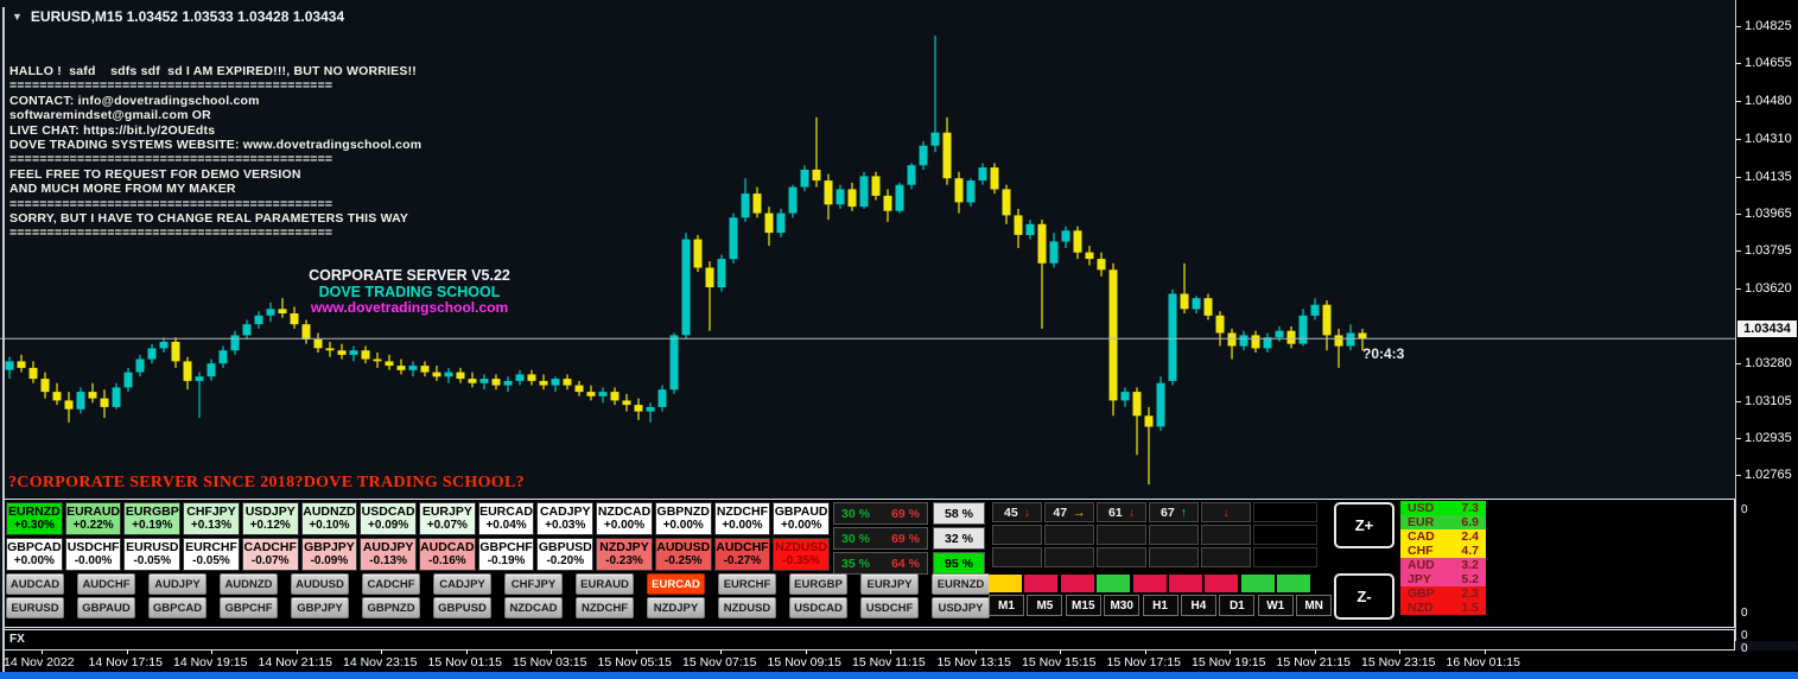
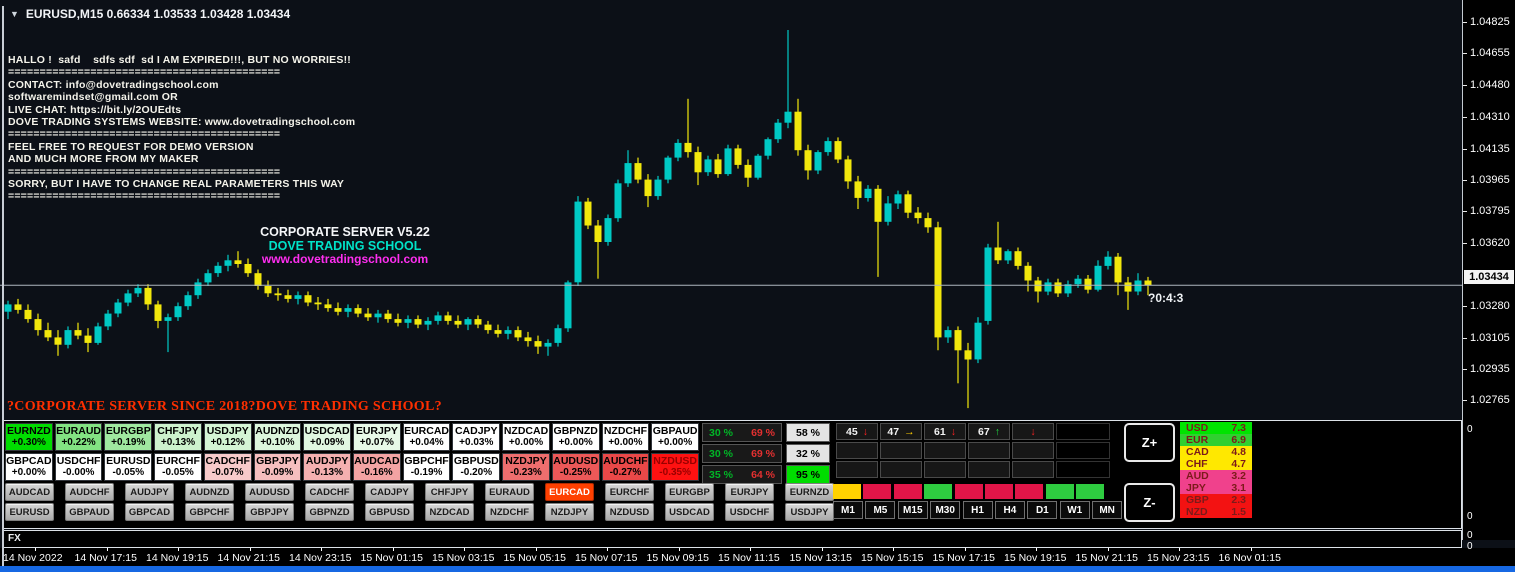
  ▼
- EURUSD,M15 1.03452 1.03533 1.03428 1.03434
+ EURUSD,M15 0.66334 1.03533 1.03428 1.03434
  HALLO ! safd sdfs sdf sd I AM EXPIRED!!!, BUT NO WORRIES!!
  ===========================================
  CONTACT: info@dovetradingschool.com
  softwaremindset@gmail.com OR
  LIVE CHAT: https://bit.ly/2OUEdts
  DOVE TRADING SYSTEMS WEBSITE: www.dovetradingschool.com
  ===========================================
  FEEL FREE TO REQUEST FOR DEMO VERSION
  AND MUCH MORE FROM MY MAKER
  ===========================================
  SORRY, BUT I HAVE TO CHANGE REAL PARAMETERS THIS WAY
  ===========================================
  CORPORATE SERVER V5.22
  DOVE TRADING SCHOOL
  www.dovetradingschool.com
  ?CORPORATE SERVER SINCE 2018?DOVE TRADING SCHOOL?
  ?0:4:3
  1.03434
  1.04825
  1.04655
  1.04480
  1.04310
  1.04135
  1.03965
  1.03795
  1.03620
  1.03280
  1.03105
  1.02935
  1.02765
  EURNZD
  +0.30%
  EURAUD
  +0.22%
  EURGBP
  +0.19%
  CHFJPY
  +0.13%
  USDJPY
  +0.12%
  AUDNZD
  +0.10%
  USDCAD
  +0.09%
  EURJPY
  +0.07%
  EURCAD
  +0.04%
  CADJPY
  +0.03%
  NZDCAD
  +0.00%
  GBPNZD
  +0.00%
  NZDCHF
  +0.00%
  GBPAUD
  +0.00%
  GBPCAD
  +0.00%
  USDCHF
  -0.00%
  EURUSD
  -0.05%
  EURCHF
  -0.05%
  CADCHF
  -0.07%
  GBPJPY
  -0.09%
  AUDJPY
  -0.13%
  AUDCAD
  -0.16%
  GBPCHF
  -0.19%
  GBPUSD
  -0.20%
  NZDJPY
  -0.23%
  AUDUSD
  -0.25%
  AUDCHF
  -0.27%
  NZDUSD
  -0.35%
  30 %
  69 %
  30 %
  69 %
  35 %
  64 %
  58 %
  32 %
  95 %
  45
  ↓
  47
  →
  61
  ↓
  67
  ↑
  ↓
  Z+
  Z-
  USD
  7.3
  EUR
  6.9
  CAD
- 2.4
+ 4.8
  CHF
  4.7
  AUD
  3.2
  JPY
- 5.2
+ 3.1
  GBP
  2.3
  NZD
  1.5
  AUDCAD
  AUDCHF
  AUDJPY
  AUDNZD
  AUDUSD
  CADCHF
  CADJPY
  CHFJPY
  EURAUD
  EURCAD
  EURCHF
  EURGBP
  EURJPY
  EURNZD
  EURUSD
  GBPAUD
  GBPCAD
  GBPCHF
  GBPJPY
  GBPNZD
  GBPUSD
  NZDCAD
  NZDCHF
  NZDJPY
  NZDUSD
  USDCAD
  USDCHF
  USDJPY
  M1
  M5
  M15
  M30
  H1
  H4
  D1
  W1
  MN
  FX
  0
  0
  0
  0
  14 Nov 2022
  14 Nov 17:15
  14 Nov 19:15
  14 Nov 21:15
  14 Nov 23:15
  15 Nov 01:15
  15 Nov 03:15
  15 Nov 05:15
  15 Nov 07:15
  15 Nov 09:15
  15 Nov 11:15
  15 Nov 13:15
  15 Nov 15:15
  15 Nov 17:15
  15 Nov 19:15
  15 Nov 21:15
  15 Nov 23:15
  16 Nov 01:15
